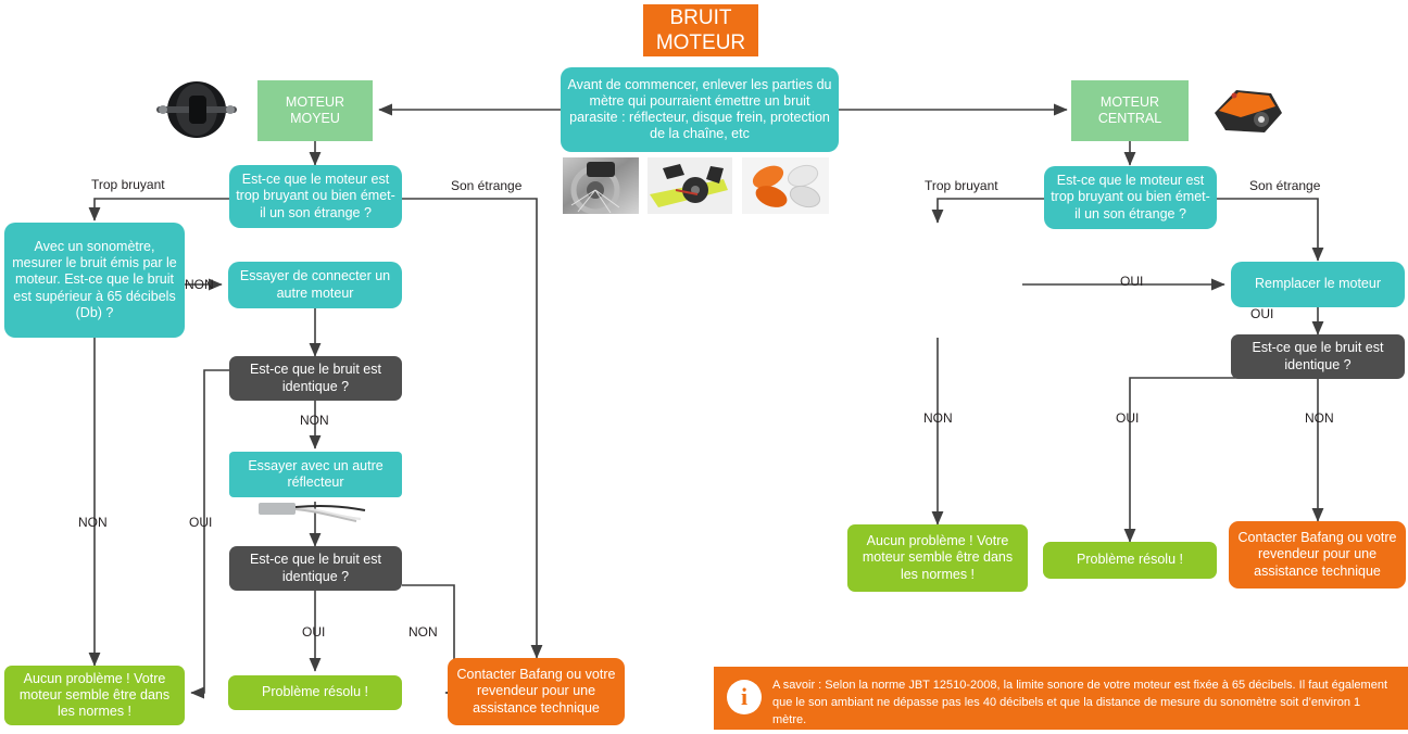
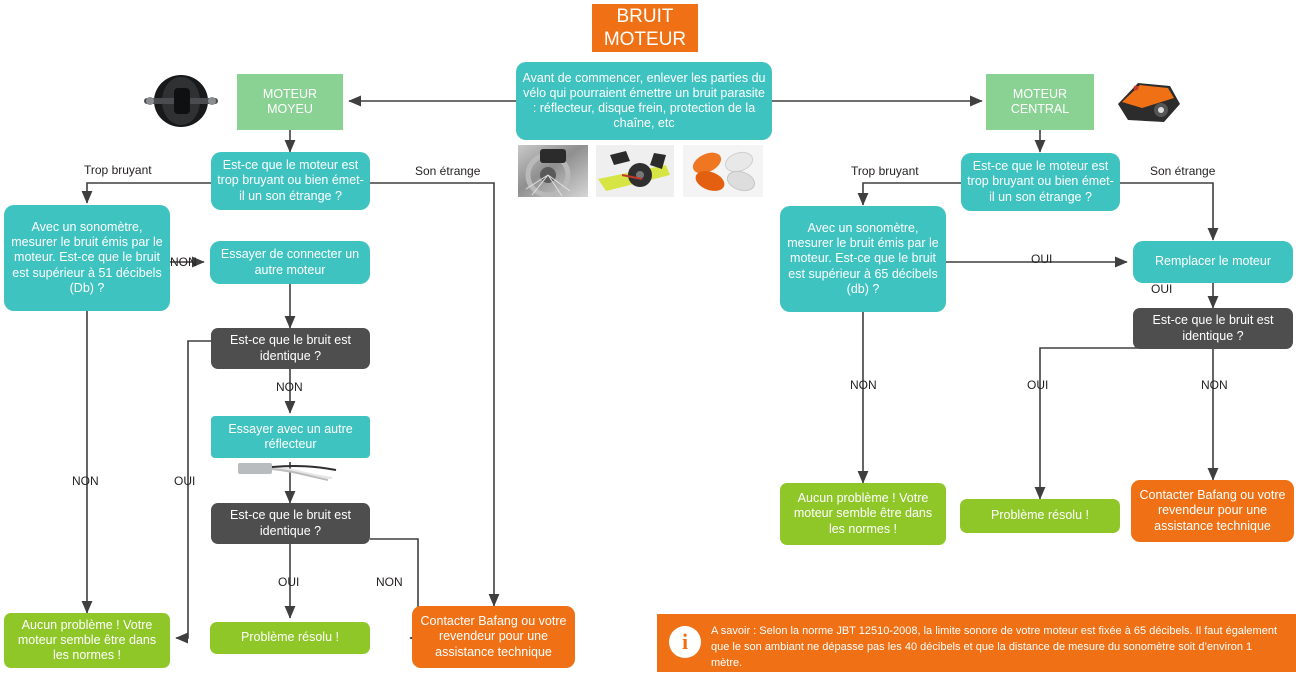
  BRUIT
  MOTEUR
- Avant de commencer, enlever les parties du mètre qui pourraient émettre un bruit parasite : réflecteur, disque frein, protection de la chaîne, etc
+ Avant de commencer, enlever les parties du vélo qui pourraient émettre un bruit parasite : réflecteur, disque frein, protection de la chaîne, etc
  MOTEUR MOYEU
  Est-ce que le moteur est trop bruyant ou bien émet-il un son étrange ?
- Avec un sonomètre, mesurer le bruit émis par le moteur. Est-ce que le bruit est supérieur à 65 décibels (Db) ?
+ Avec un sonomètre, mesurer le bruit émis par le moteur. Est-ce que le bruit est supérieur à 51 décibels (Db) ?
  Essayer de connecter un autre moteur
  Est-ce que le bruit est identique ?
  Essayer avec un autre réflecteur
  Est-ce que le bruit est identique ?
  Aucun problème ! Votre moteur semble être dans les normes !
  Problème résolu !
  Contacter Bafang ou votre revendeur pour une assistance technique
  Trop bruyant
  Son étrange
  NON
  NON
  NON
  OUI
  OUI
  NON
  MOTEUR CENTRAL
  Est-ce que le moteur est trop bruyant ou bien émet-il un son étrange ?
+ Avec un sonomètre, mesurer le bruit émis par le moteur. Est-ce que le bruit est supérieur à 65 décibels (db) ?
  Remplacer le moteur
  Est-ce que le bruit est identique ?
  Aucun problème ! Votre moteur semble être dans les normes !
  Problème résolu !
  Contacter Bafang ou votre revendeur pour une assistance technique
  Trop bruyant
  Son étrange
  OUI
  OUI
  NON
  OUI
  NON
  i
  A savoir : Selon la norme JBT 12510-2008, la limite sonore de votre moteur est fixée à 65 décibels. Il faut également que le son ambiant ne dépasse pas les 40 décibels et que la distance de mesure du sonomètre soit d’environ 1 mètre.
